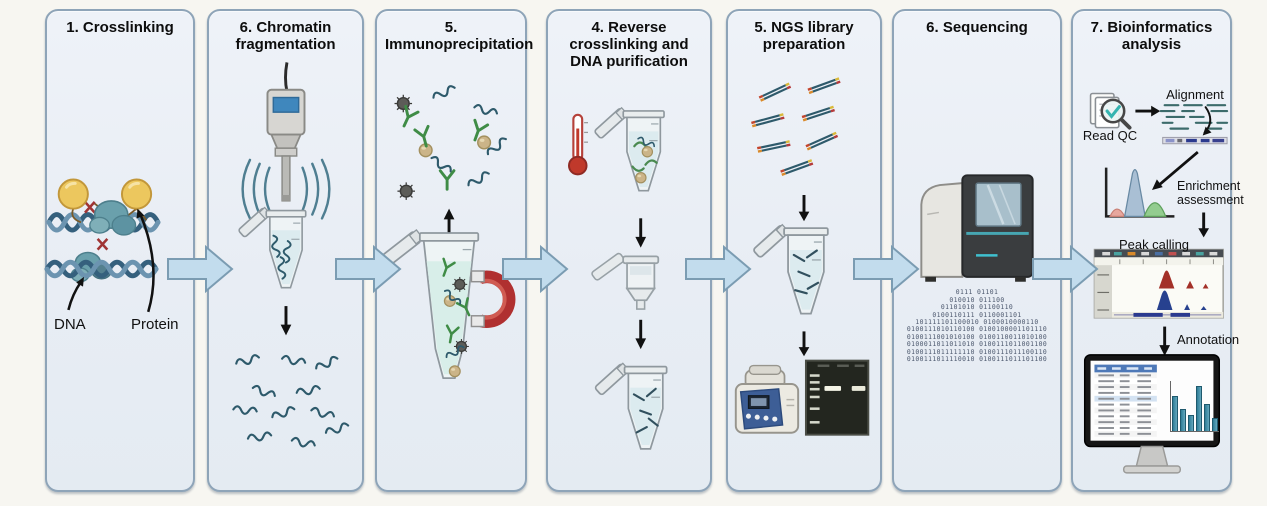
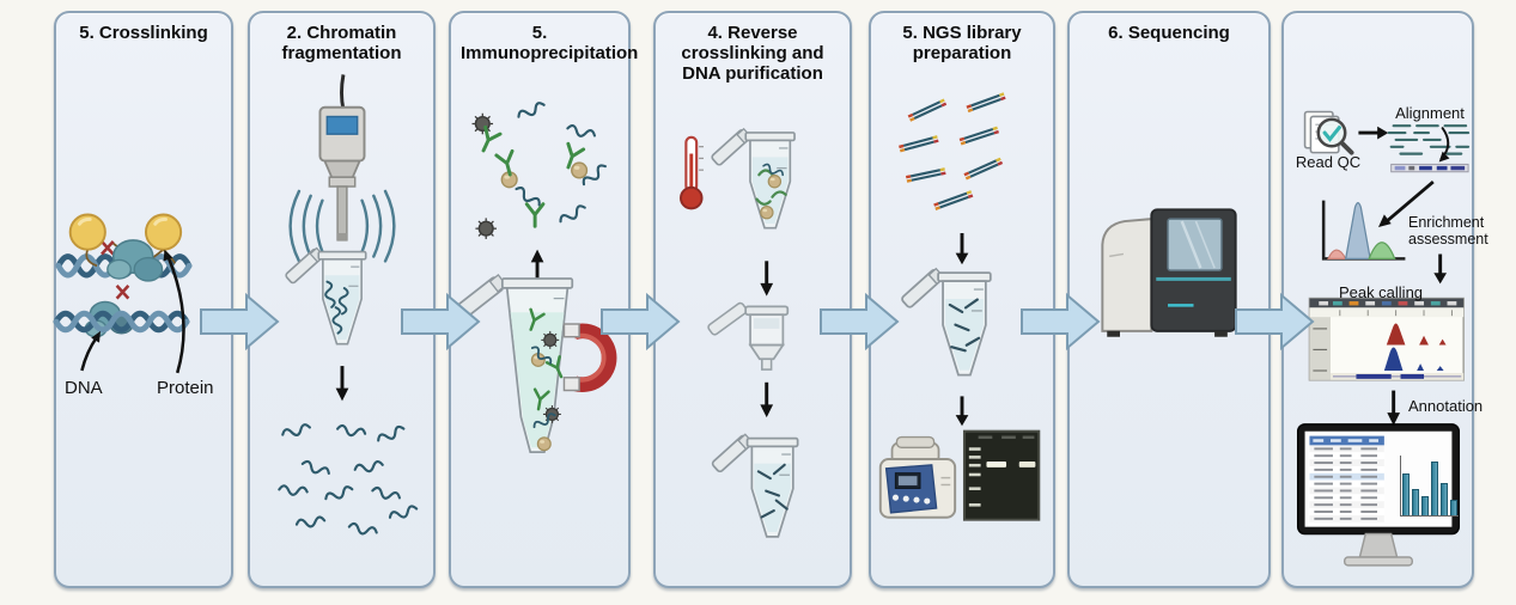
- 1. Crosslinking
+ 5. Crosslinking
  DNA
  Protein
- 6. Chromatin fragmentation
+ 2. Chromatin fragmentation
  5. Immunoprecipitation
  4. Reverse crosslinking and DNA purification
  5. NGS library preparation
  6. Sequencing
- 0111 01101
- 010010 011100
- 01101010 01100110
- 0100110111 0110001101
- 101111101100010 0100010000110
- 0100111010110100 0100100001101110
- 0100111001010100 0100110011010100
- 0100011011011010 0100111011001100
- 0100111011111110 0100111011100110
- 0100111011110010 0100111011101100
- 7. Bioinformatics analysis
  Read QC
  Alignment
  Enrichment assessment
  Peak calling
  Annotation
